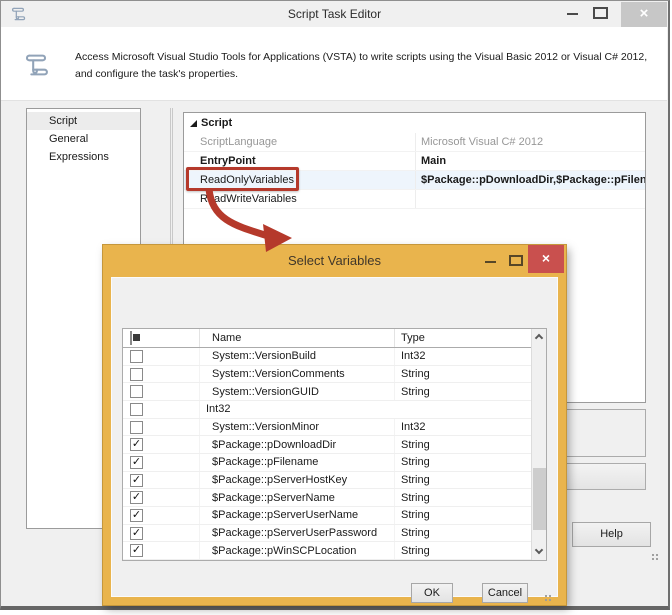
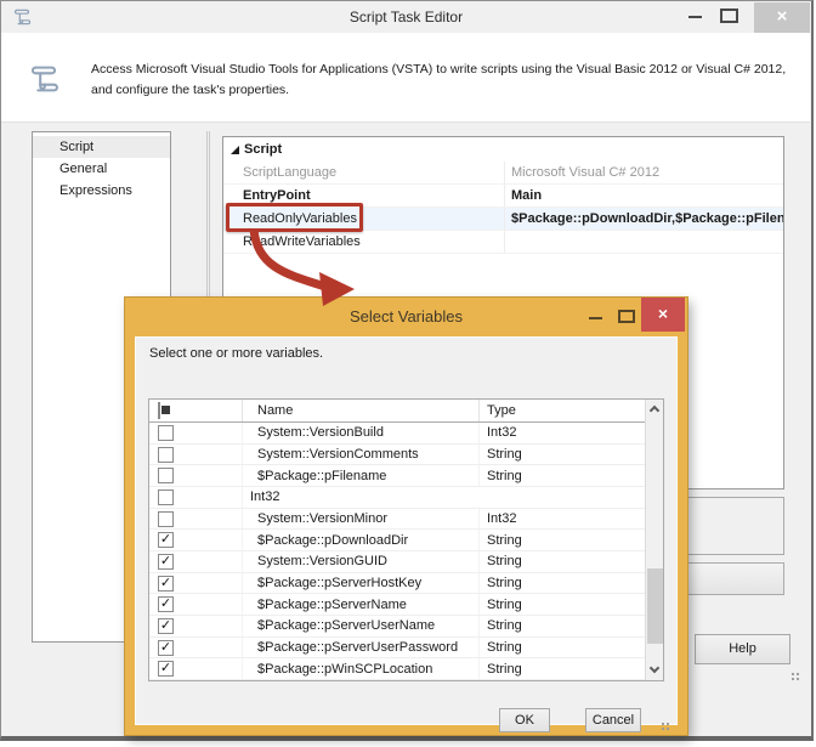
  Script Task Editor
  ×
  Access Microsoft Visual Studio Tools for Applications (VSTA) to write scripts using the Visual Basic 2012 or Visual C# 2012,
  and configure the task's properties.
  Script
  General
  Expressions
  Script
  ScriptLanguage
  Microsoft Visual C# 2012
  EntryPoint
  Main
  ReadOnlyVariables
  $Package::pDownloadDir,$Package::pFilen
  RadWriteVariables
  Help
  Select Variables
  ×
+ Select one or more variables.
  Name
  Type
  System::VersionBuild
  Int32
  System::VersionComments
  String
- System::VersionGUID
+ $Package::pFilename
  String
  Int32
  System::VersionMinor
  Int32
  ✓
  $Package::pDownloadDir
  String
  ✓
- $Package::pFilename
+ System::VersionGUID
  String
  ✓
  $Package::pServerHostKey
  String
  ✓
  $Package::pServerName
  String
  ✓
  $Package::pServerUserName
  String
  ✓
  $Package::pServerUserPassword
  String
  ✓
  $Package::pWinSCPLocation
  String
  OK
  Cancel
